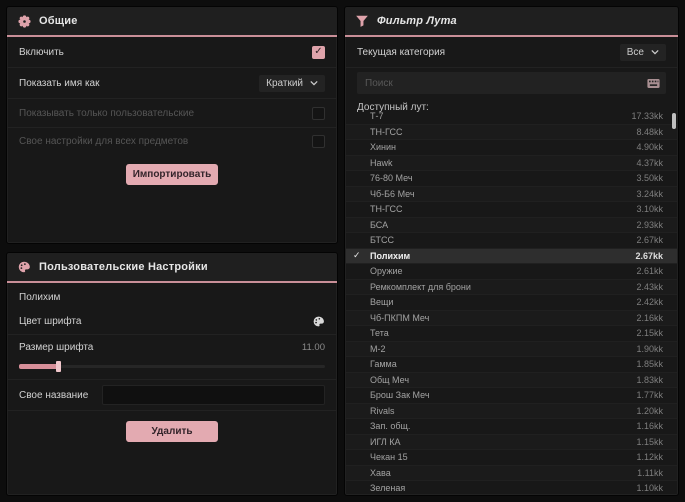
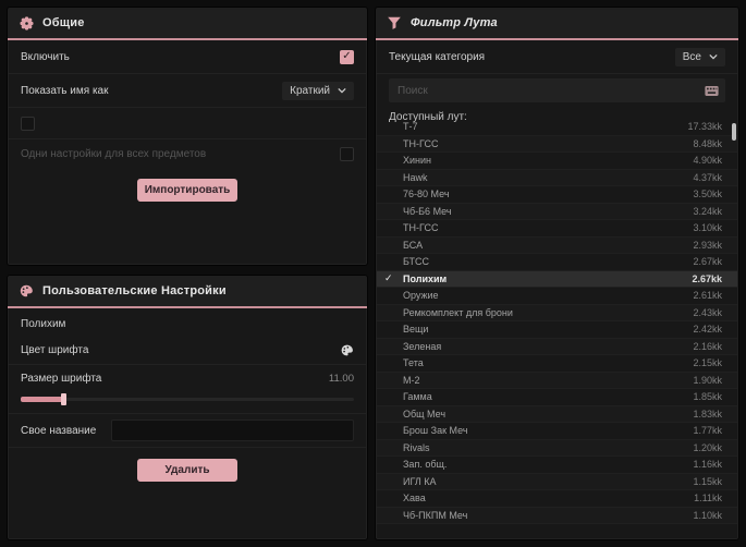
  Общие
  Включить
  ✓
  Показать имя как
  Краткий
- Показывать только пользовательские
- Свое настройки для всех предметов
+ Одни настройки для всех предметов
  Импортировать
  Пользовательские Настройки
  Полихим
  Цвет шрифта
  Размер шрифта
  11.00
  Свое название
  Удалить
  Фильтр Лута
  Текущая категория
  Все
  Поиск
  Доступный лут:
  Т-7
  17.33kk
  ТН-ГСС
  8.48kk
  Хинин
  4.90kk
  Hawk
  4.37kk
  76-80 Меч
  3.50kk
  Чб-Б6 Меч
  3.24kk
  ТН-ГСС
  3.10kk
  БСА
  2.93kk
  БТСС
  2.67kk
  ✓
  Полихим
  2.67kk
  Оружие
  2.61kk
  Ремкомплект для брони
  2.43kk
  Вещи
  2.42kk
- Чб-ПКПМ Меч
+ Зеленая
  2.16kk
  Тета
  2.15kk
  М-2
  1.90kk
  Гамма
  1.85kk
  Общ Меч
  1.83kk
  Брош Зак Меч
  1.77kk
  Rivals
  1.20kk
  Зап. общ.
  1.16kk
  ИГЛ КА
  1.15kk
- Чекан 15
- 1.12kk
  Хава
  1.11kk
- Зеленая
+ Чб-ПКПМ Меч
  1.10kk
